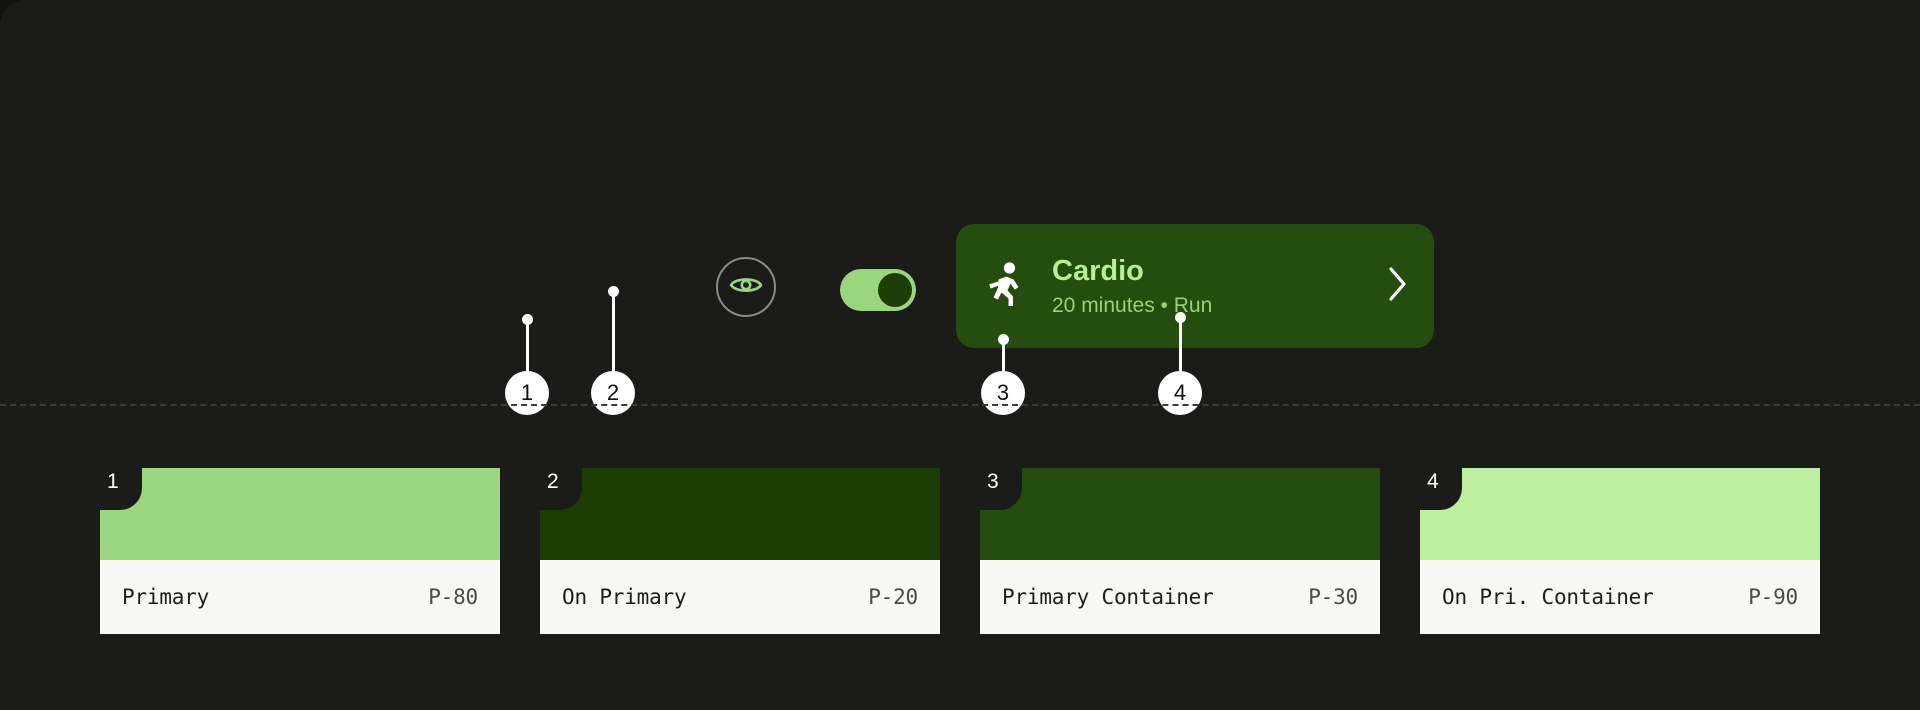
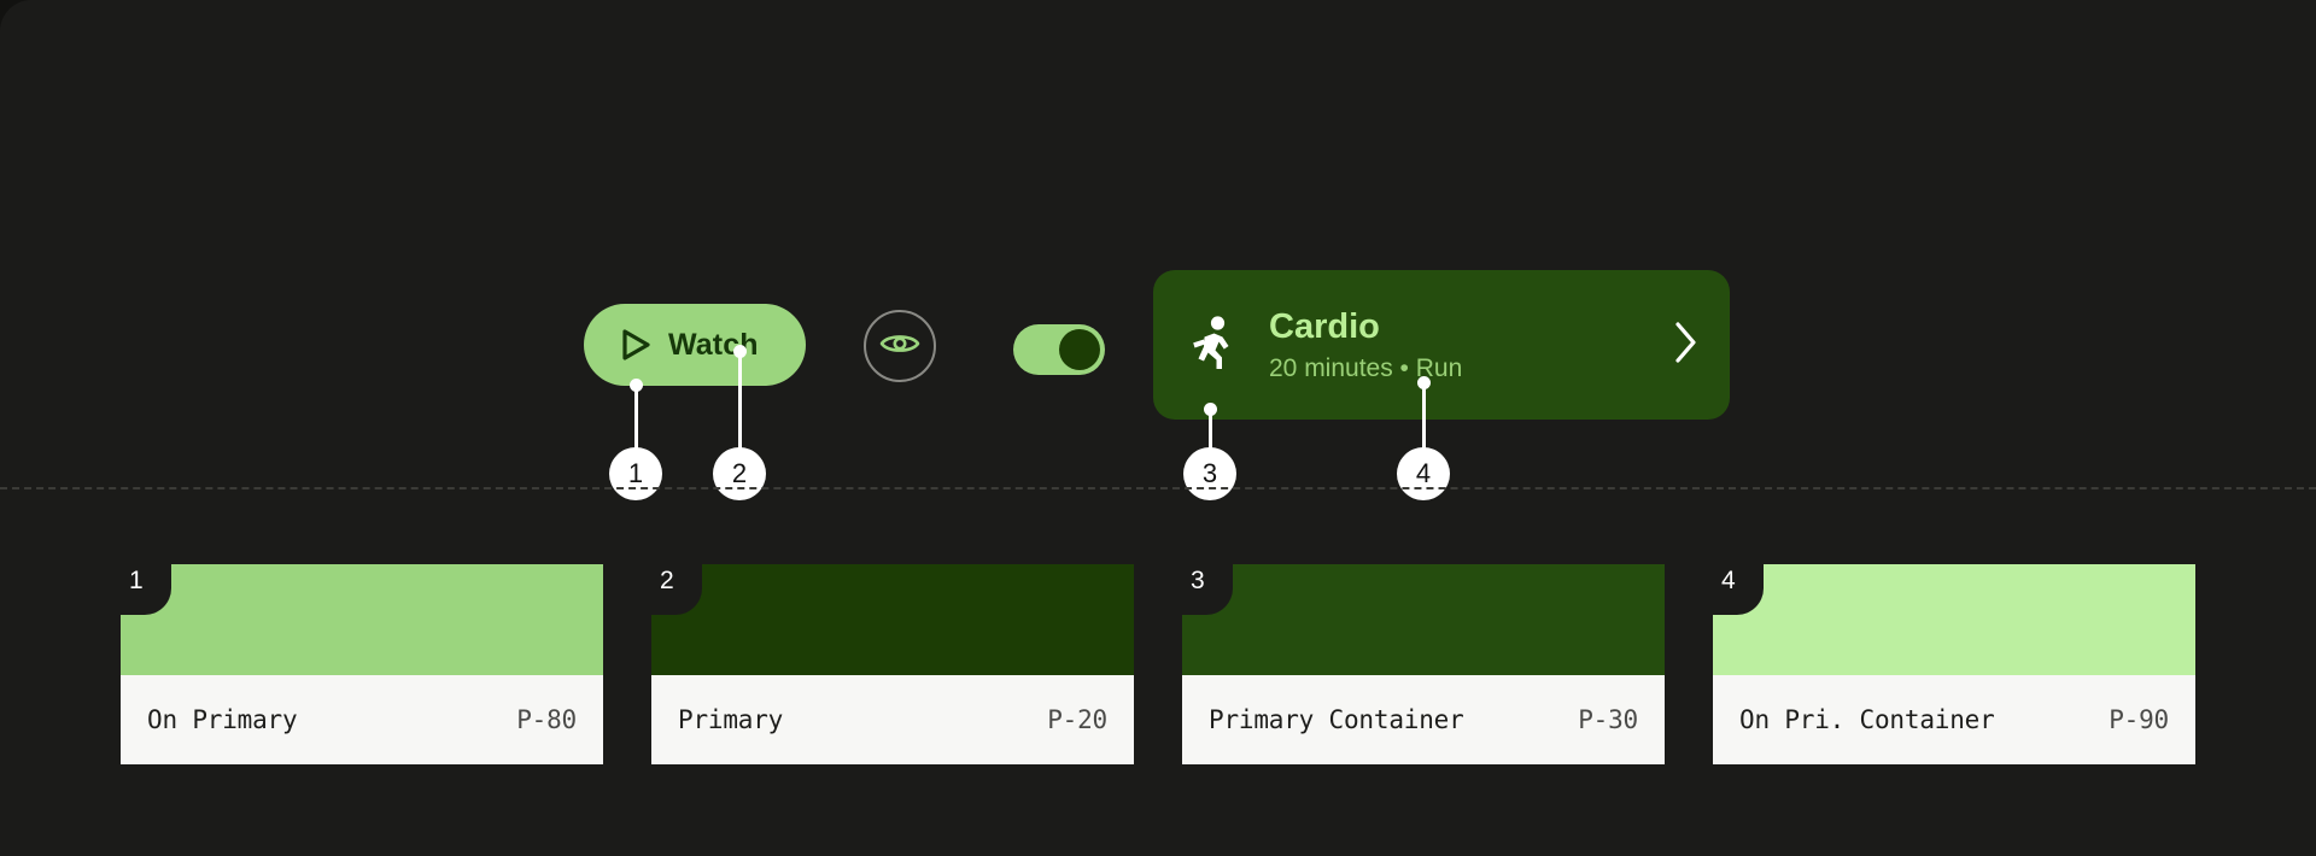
+ Watch
  Cardio
  20 minutes • Run
  1
  2
  3
  4
  1
- Primary
+ On Primary
  P-80
  2
- On Primary
+ Primary
  P-20
  3
  Primary Container
  P-30
  4
  On Pri. Container
  P-90
